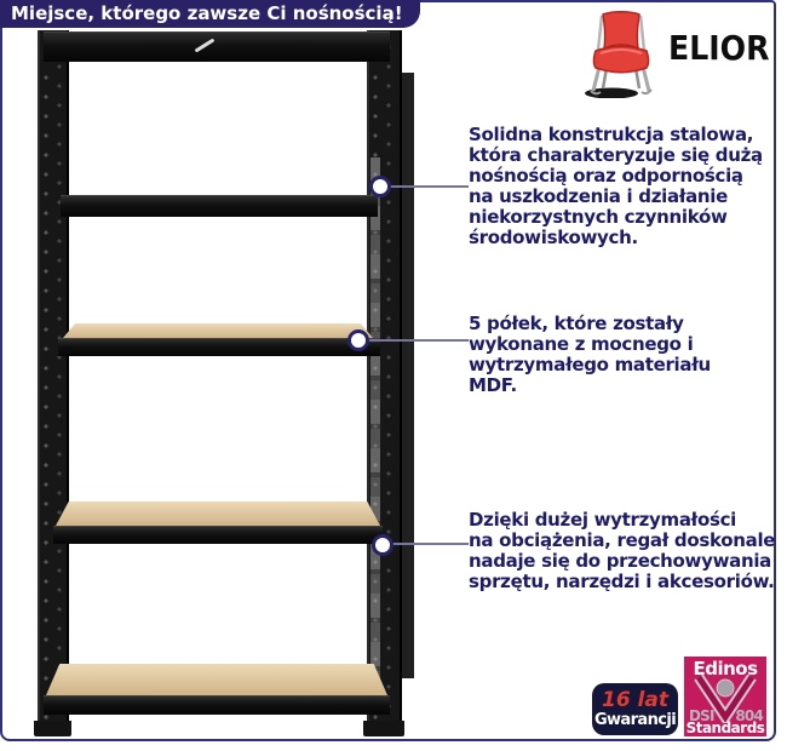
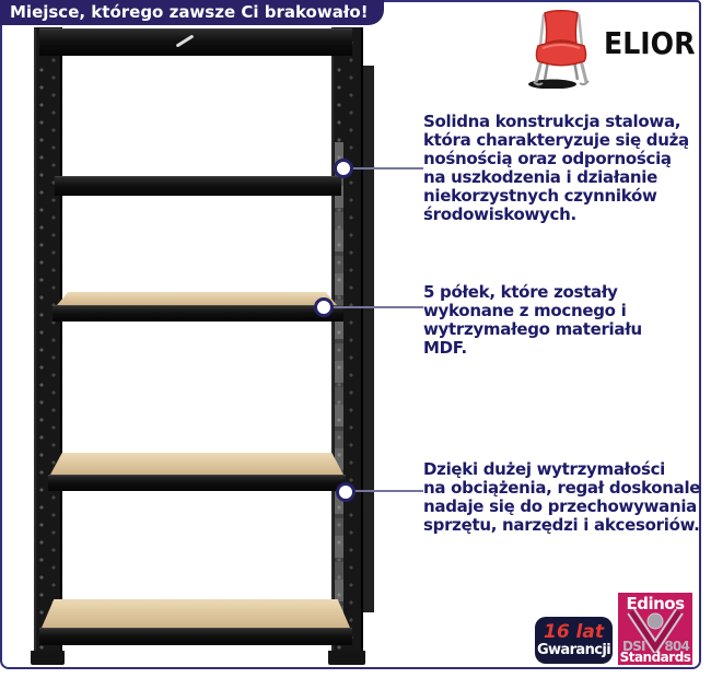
- Miejsce, którego zawsze Ci nośnością!
+ Miejsce, którego zawsze Ci brakowało!
  ELIOR
  Solidna konstrukcja stalowa,
  która charakteryzuje się dużą
  nośnością oraz odpornością
  na uszkodzenia i działanie
  niekorzystnych czynników
  środowiskowych.
  5 półek, które zostały
  wykonane z mocnego i
  wytrzymałego materiału
  MDF.
  Dzięki dużej wytrzymałości
  na obciążenia, regał doskonale
  nadaje się do przechowywania
  sprzętu, narzędzi i akcesoriów.
  16 lat
  Gwarancji
  Edinos
  DSI
  804
  Standards
